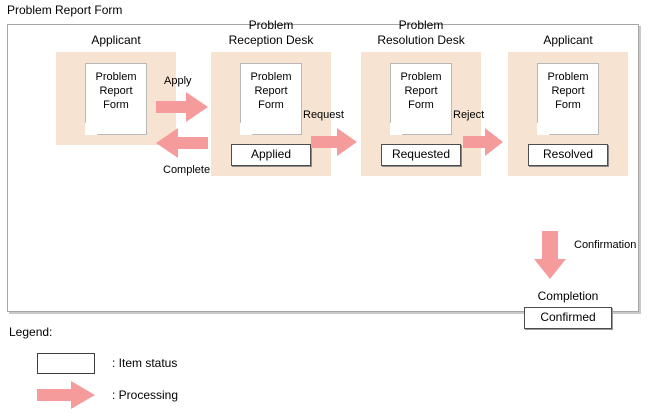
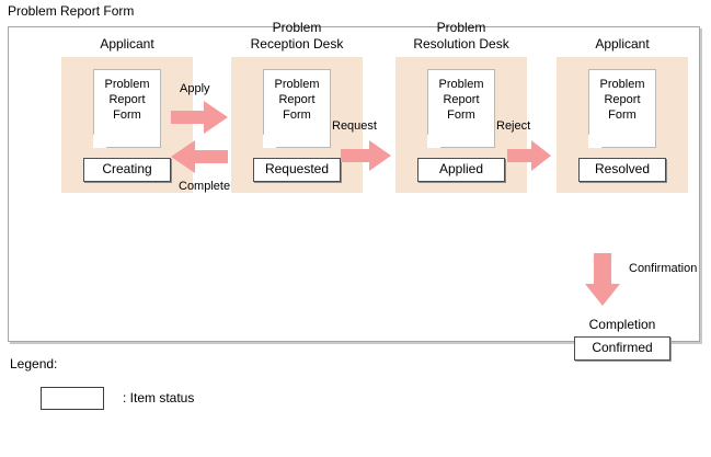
  Problem Report Form
  Applicant
  Problem
  Report
  Form
+ Creating
  Apply
  Complete
  Problem
  Reception Desk
  Problem
  Report
  Form
- Applied
+ Requested
  Request
  Problem
  Resolution Desk
  Problem
  Report
  Form
- Requested
+ Applied
  Reject
  Applicant
  Problem
  Report
  Form
  Resolved
  Confirmation
  Completion
  Confirmed
  Legend:
  : Item status
- : Processing
